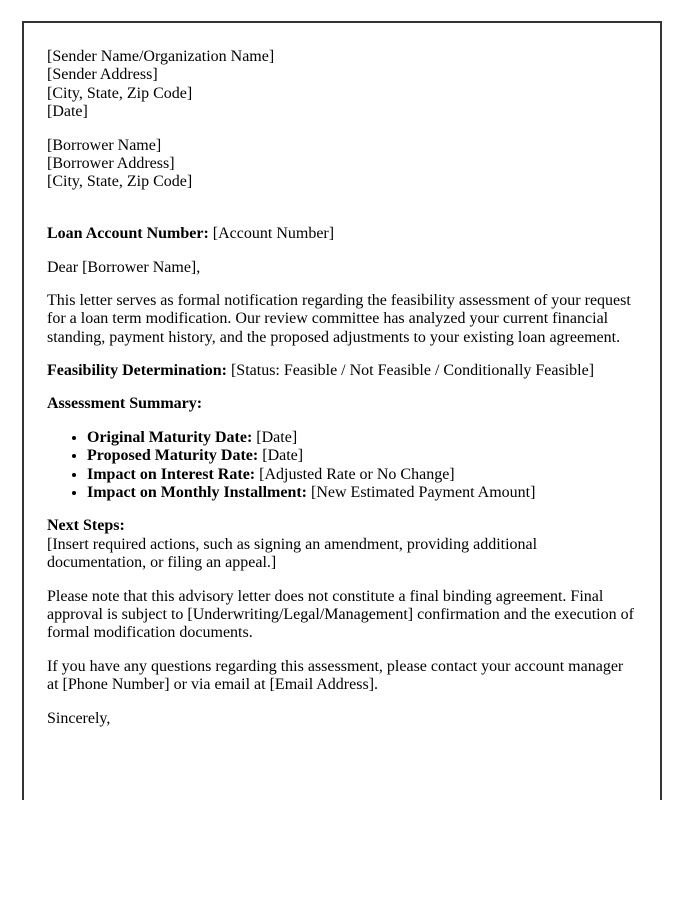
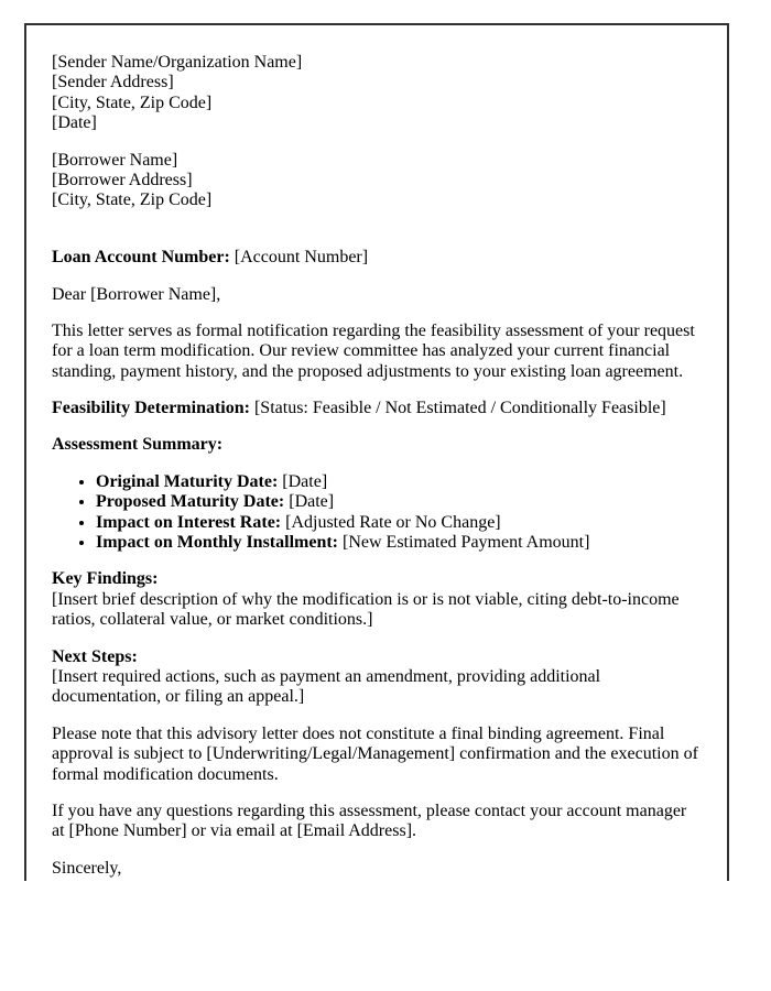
  [Sender Name/Organization Name]
  [Sender Address]
  [City, State, Zip Code]
  [Date]
  [Borrower Name]
  [Borrower Address]
  [City, State, Zip Code]
  Loan Account Number: [Account Number]
  Dear [Borrower Name],
  This letter serves as formal notification regarding the feasibility assessment of your request for a loan term modification. Our review committee has analyzed your current financial standing, payment history, and the proposed adjustments to your existing loan agreement.
- Feasibility Determination: [Status: Feasible / Not Feasible / Conditionally Feasible]
+ Feasibility Determination: [Status: Feasible / Not Estimated / Conditionally Feasible]
  Assessment Summary:
  Original Maturity Date: [Date]
  Proposed Maturity Date: [Date]
  Impact on Interest Rate: [Adjusted Rate or No Change]
  Impact on Monthly Installment: [New Estimated Payment Amount]
+ Key Findings:
+ [Insert brief description of why the modification is or is not viable, citing debt-to-income ratios, collateral value, or market conditions.]
  Next Steps:
- [Insert required actions, such as signing an amendment, providing additional documentation, or filing an appeal.]
+ [Insert required actions, such as payment an amendment, providing additional documentation, or filing an appeal.]
  Please note that this advisory letter does not constitute a final binding agreement. Final approval is subject to [Underwriting/Legal/Management] confirmation and the execution of formal modification documents.
  If you have any questions regarding this assessment, please contact your account manager at [Phone Number] or via email at [Email Address].
  Sincerely,
